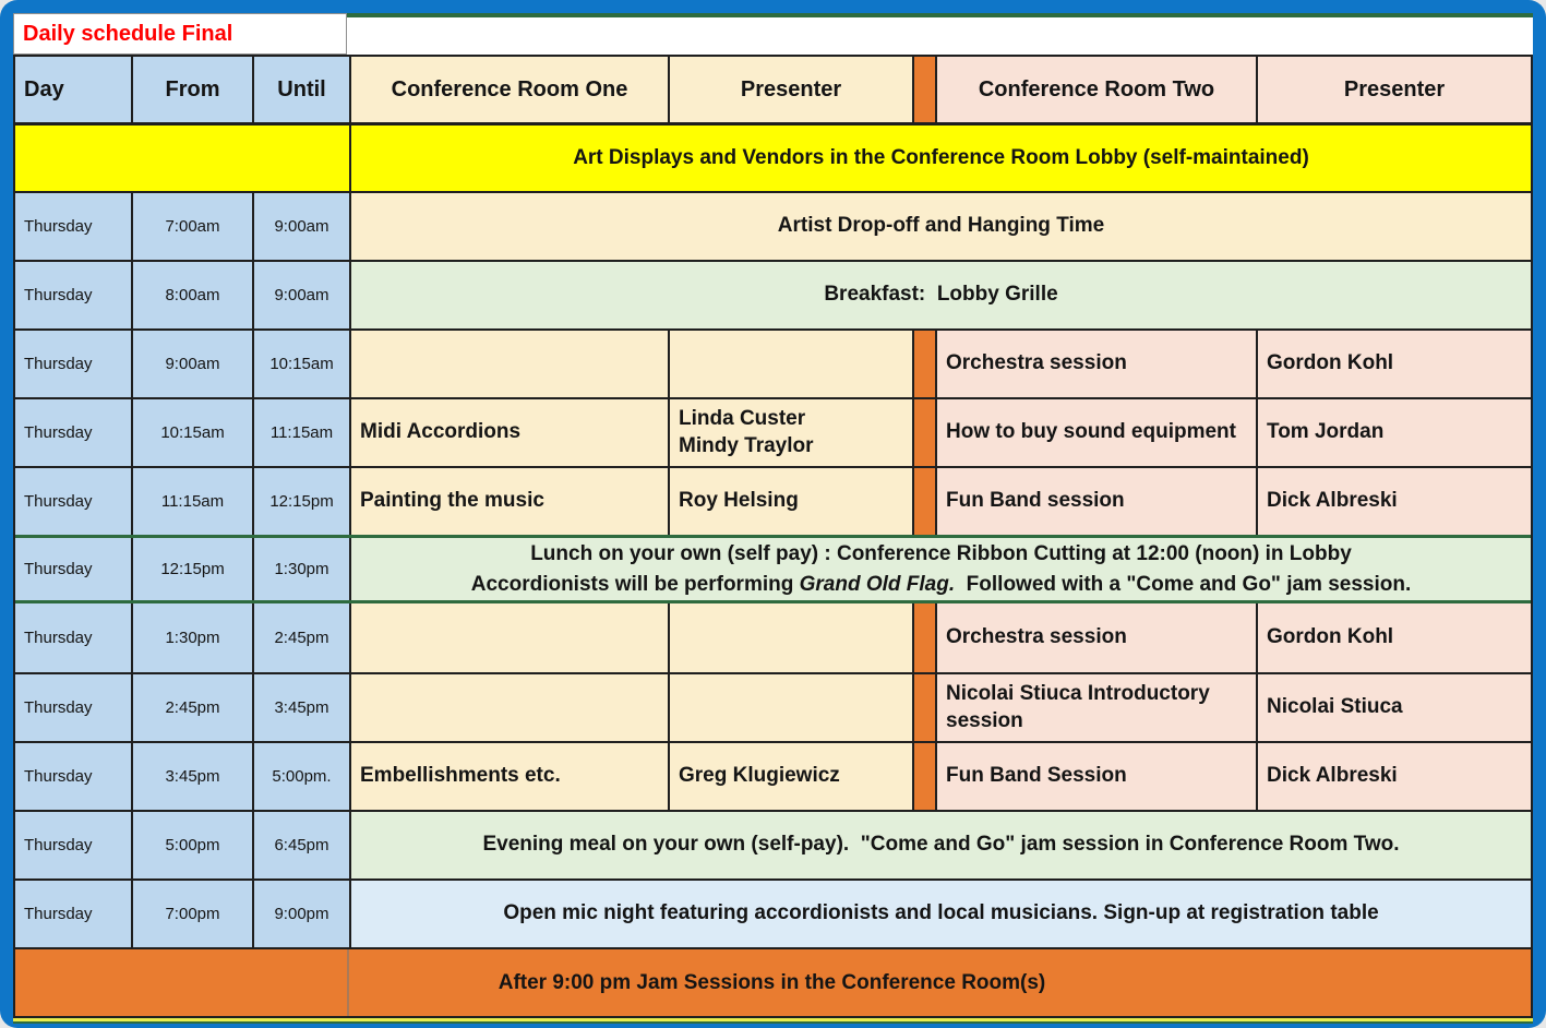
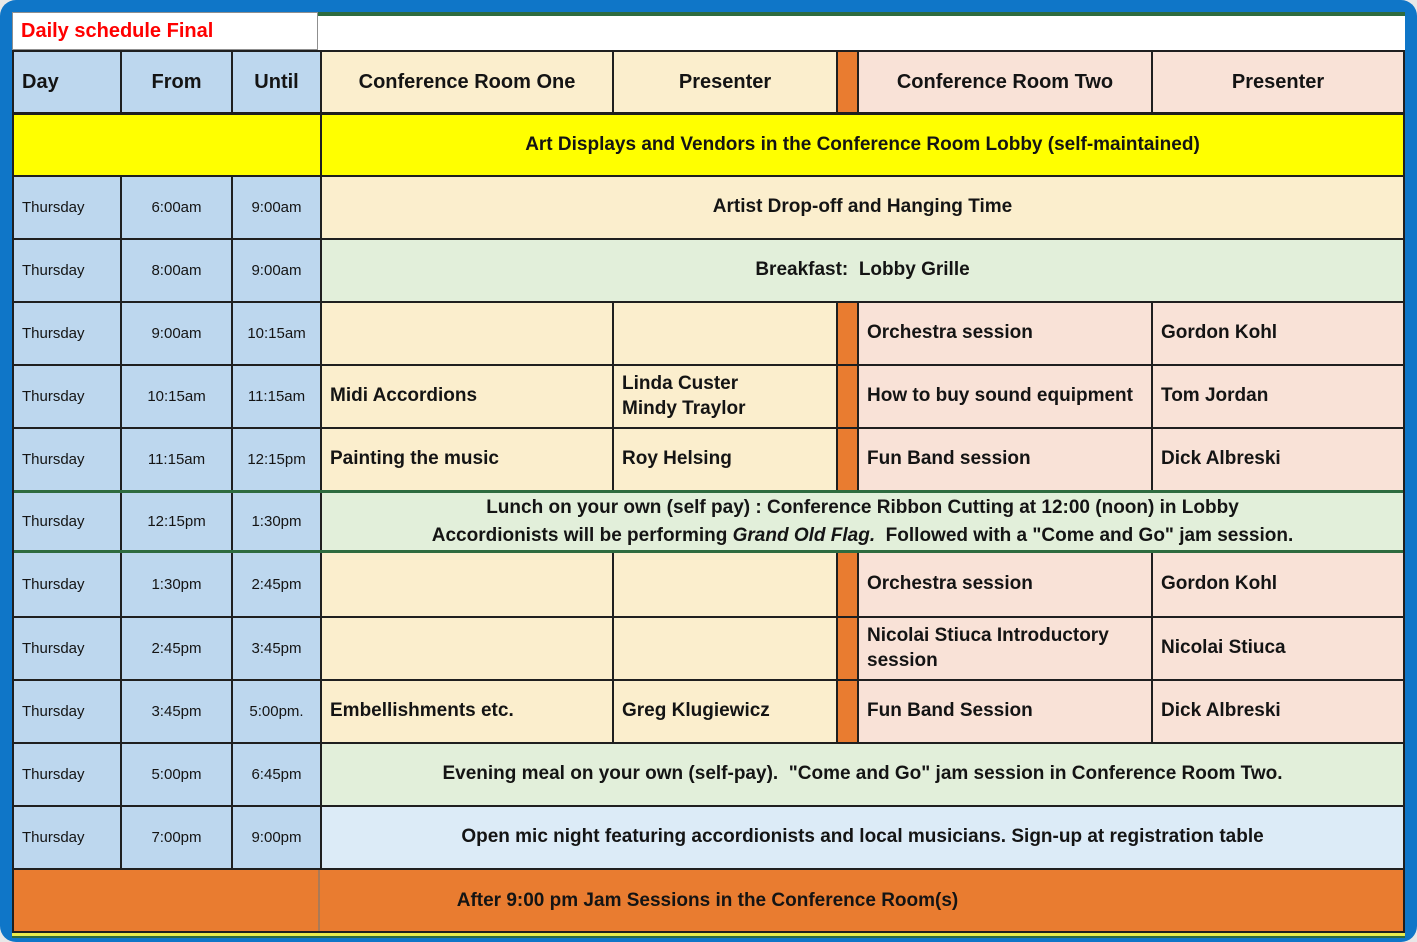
  Daily schedule Final
  Day
  From
  Until
  Conference Room One
  Presenter
  Conference Room Two
  Presenter
  Art Displays and Vendors in the Conference Room Lobby (self-maintained)
  Thursday
- 7:00am
+ 6:00am
  9:00am
  Artist Drop-off and Hanging Time
  Thursday
  8:00am
  9:00am
  Breakfast: Lobby Grille
  Thursday
  9:00am
  10:15am
  Orchestra session
  Gordon Kohl
  Thursday
  10:15am
  11:15am
  Midi Accordions
  Linda Custer
  Mindy Traylor
  How to buy sound equipment
  Tom Jordan
  Thursday
  11:15am
  12:15pm
  Painting the music
  Roy Helsing
  Fun Band session
  Dick Albreski
  Thursday
  12:15pm
  1:30pm
  Lunch on your own (self pay) : Conference Ribbon Cutting at 12:00 (noon) in Lobby
  Accordionists will be performing Grand Old Flag. Followed with a "Come and Go" jam session.
  Thursday
  1:30pm
  2:45pm
  Orchestra session
  Gordon Kohl
  Thursday
  2:45pm
  3:45pm
  Nicolai Stiuca Introductory session
  Nicolai Stiuca
  Thursday
  3:45pm
  5:00pm.
  Embellishments etc.
  Greg Klugiewicz
  Fun Band Session
  Dick Albreski
  Thursday
  5:00pm
  6:45pm
  Evening meal on your own (self-pay). "Come and Go" jam session in Conference Room Two.
  Thursday
  7:00pm
  9:00pm
  Open mic night featuring accordionists and local musicians. Sign-up at registration table
  After 9:00 pm Jam Sessions in the Conference Room(s)
